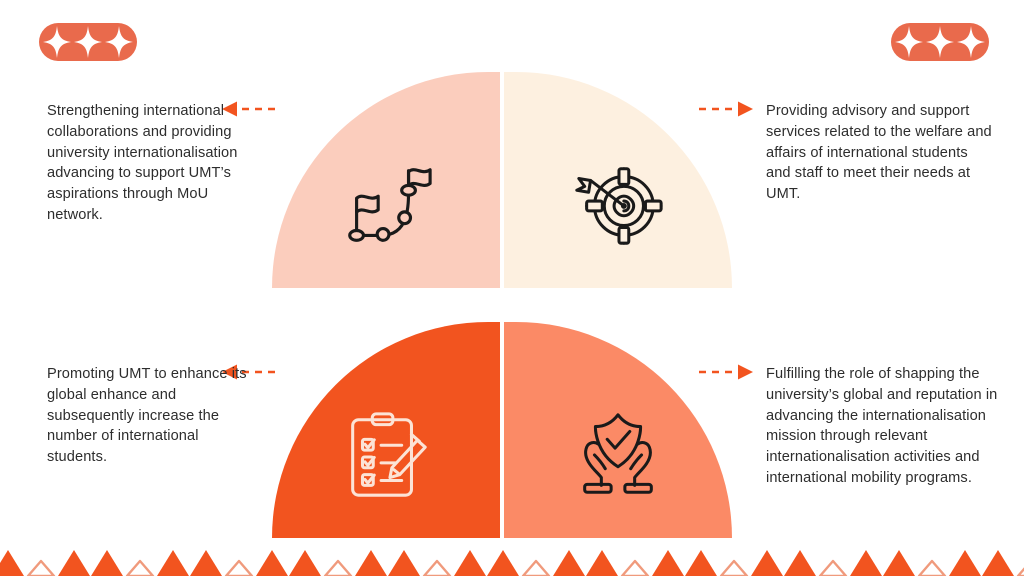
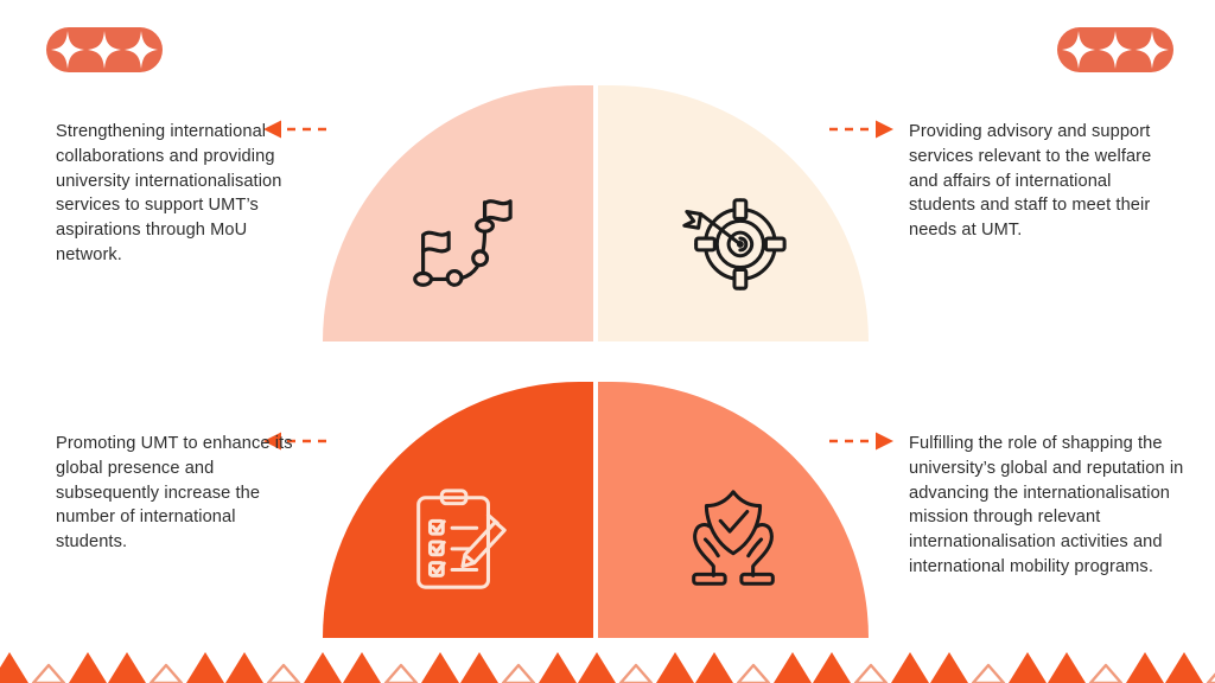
- Strengthening international collaborations and providing university internationalisation advancing to support UMT’s aspirations through MoU network.
+ Strengthening international collaborations and providing university internationalisation services to support UMT’s aspirations through MoU network.
- Providing advisory and support services related to the welfare and affairs of international students and staff to meet their needs at UMT.
+ Providing advisory and support services relevant to the welfare and affairs of international students and staff to meet their needs at UMT.
- Promoting UMT to enhance its global enhance and subsequently increase the number of international students.
+ Promoting UMT to enhance its global presence and subsequently increase the number of international students.
  Fulfilling the role of shapping the university’s global and reputation in advancing the internationalisation mission through relevant internationalisation activities and international mobility programs.
